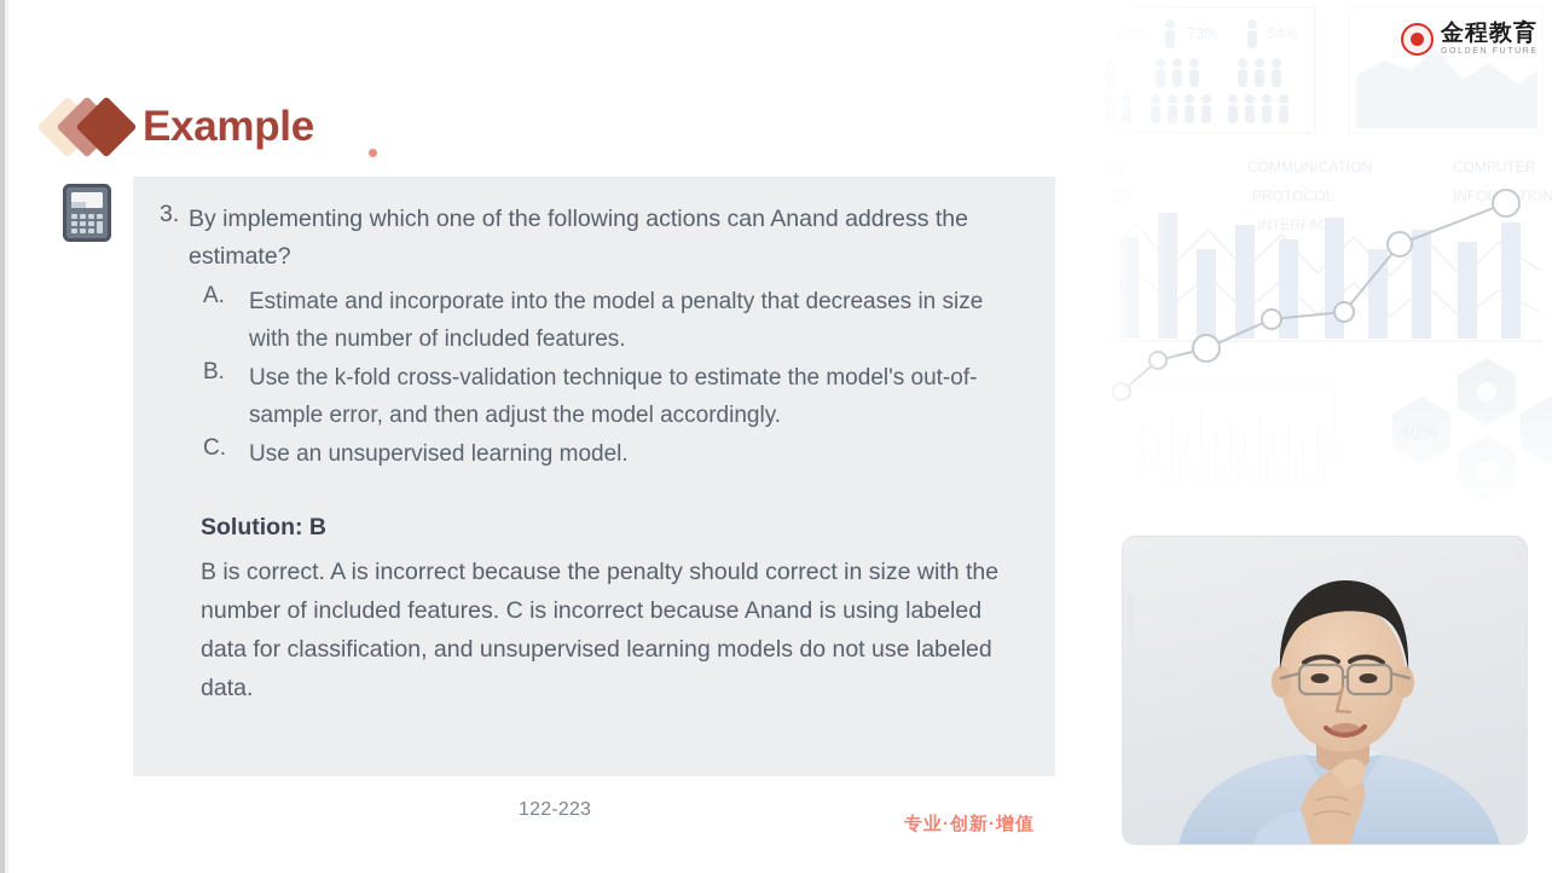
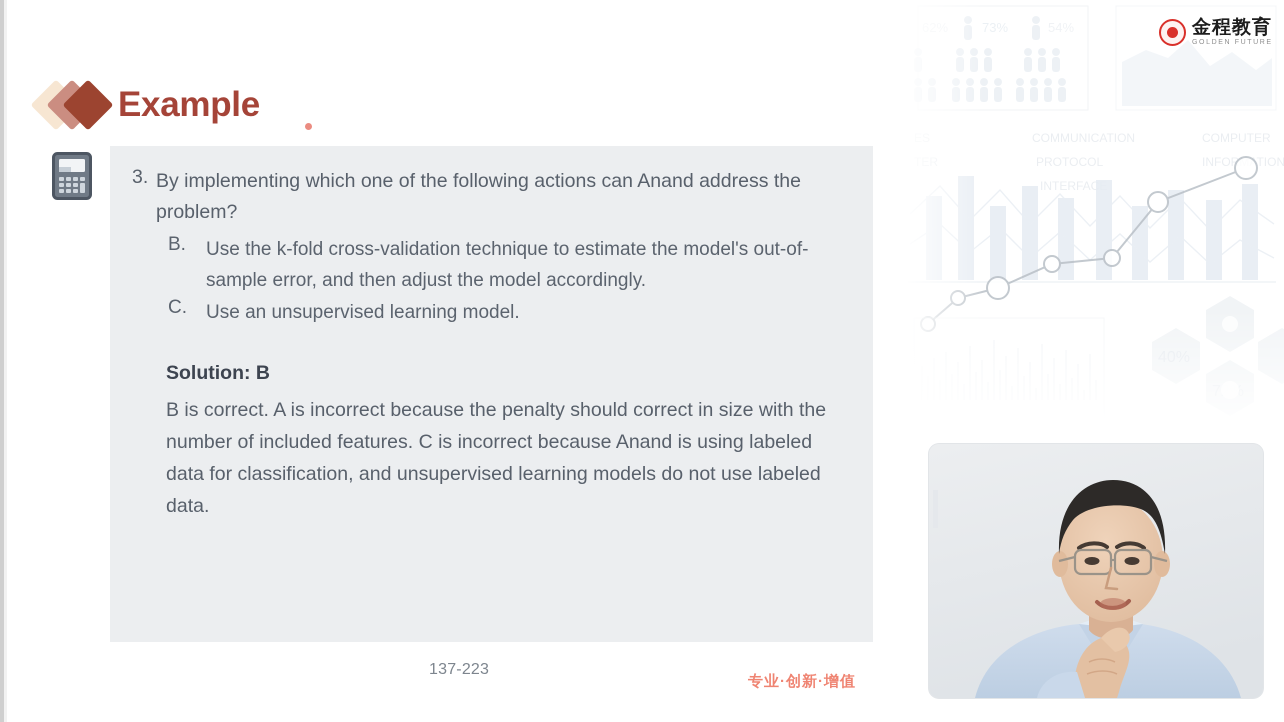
  金程教育
  Example
  3.
- By implementing which one of the following actions can Anand address the estimate?
+ By implementing which one of the following actions can Anand address the problem?
- A.
- Estimate and incorporate into the model a penalty that decreases in size with the number of included features.
  B.
  Use the k-fold cross-validation technique to estimate the model's out-of-sample error, and then adjust the model accordingly.
  C.
  Use an unsupervised learning model.
  Solution: B
  B is correct. A is incorrect because the penalty should correct in size with the number of included features. C is incorrect because Anand is using labeled data for classification, and unsupervised learning models do not use labeled data.
- 122-223
+ 137-223
  专业·创新·增值
